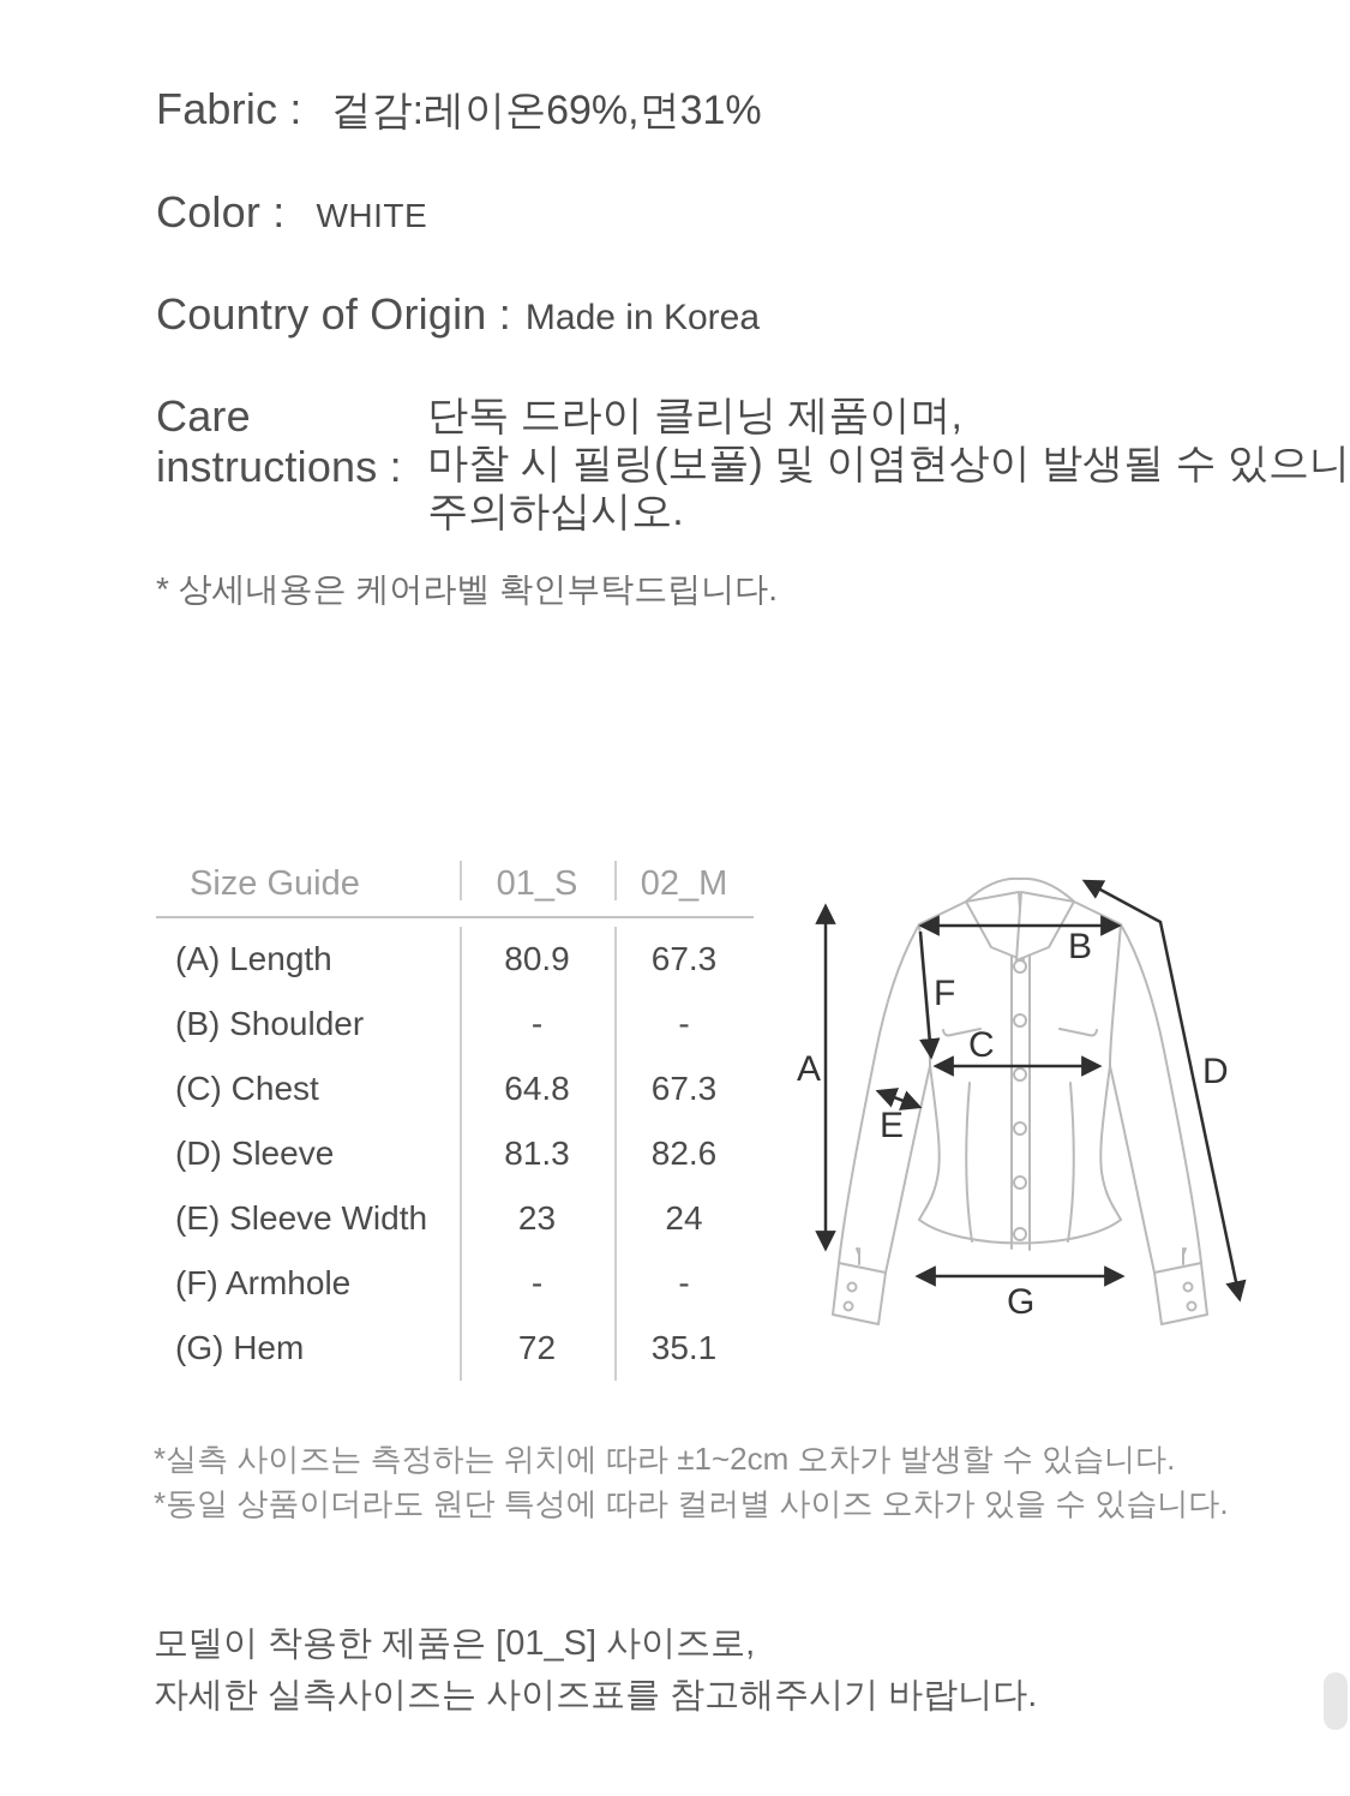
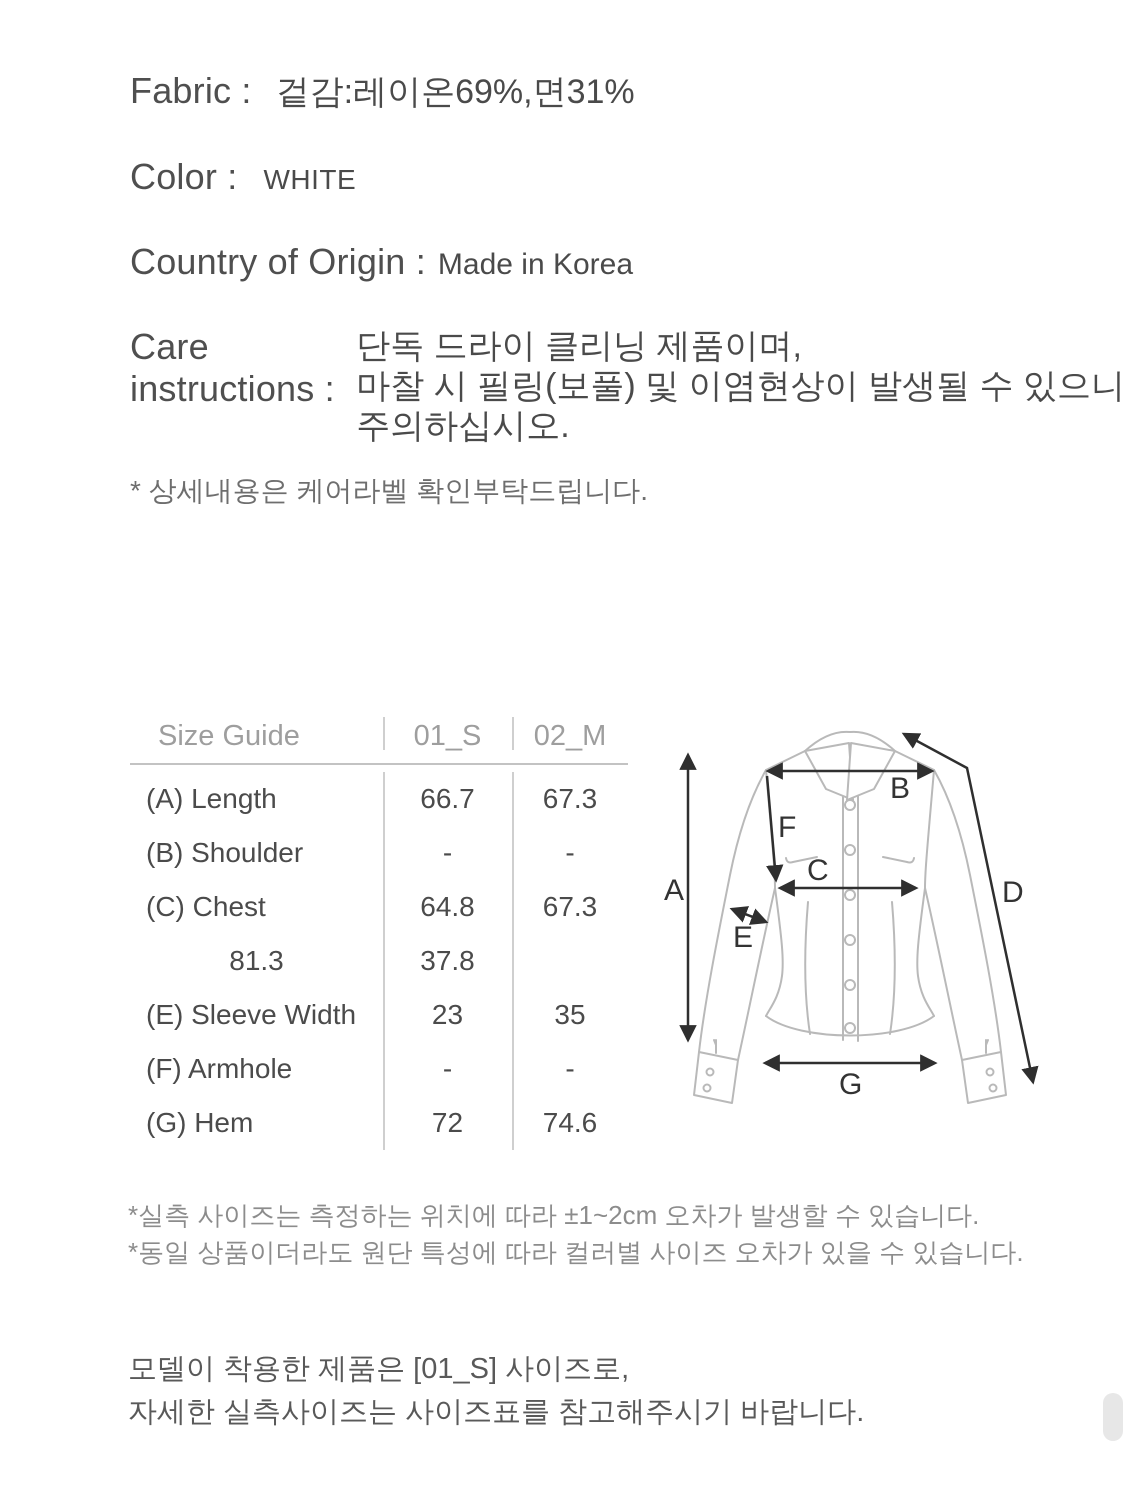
  Fabric : 겉감:레이온69%,면31%
  Color : WHITE
  Country of Origin : Made in Korea
  Care instructions :
  단독 드라이 클리닝 제품이며,
  마찰 시 필링(보풀) 및 이염현상이 발생될 수 있으니
  주의하십시오.
  * 상세내용은 케어라벨 확인부탁드립니다.
  Size Guide
  01_S
  02_M
  (A) Length
- 80.9
+ 66.7
  67.3
  (B) Shoulder
  -
  -
  (C) Chest
  64.8
  67.3
- (D) Sleeve
  81.3
- 82.6
+ 37.8
  (E) Sleeve Width
  23
- 24
+ 35
  (F) Armhole
  -
  -
  (G) Hem
  72
- 35.1
+ 74.6
  A
  B
  C
  D
  E
  F
  G
  *실측 사이즈는 측정하는 위치에 따라 ±1~2cm 오차가 발생할 수 있습니다.
  *동일 상품이더라도 원단 특성에 따라 컬러별 사이즈 오차가 있을 수 있습니다.
  모델이 착용한 제품은 [01_S] 사이즈로,
  자세한 실측사이즈는 사이즈표를 참고해주시기 바랍니다.
